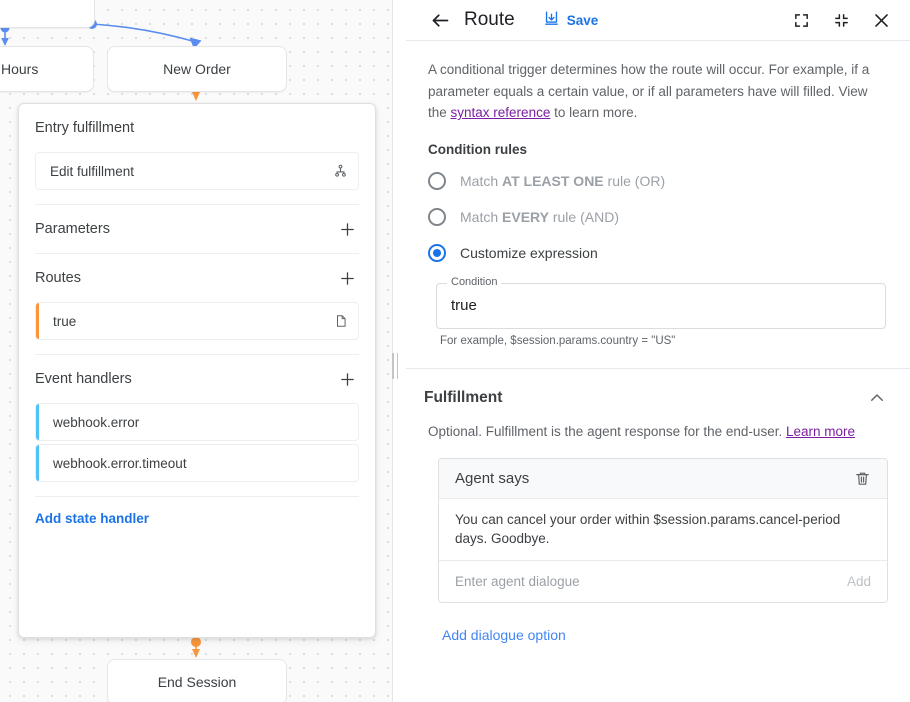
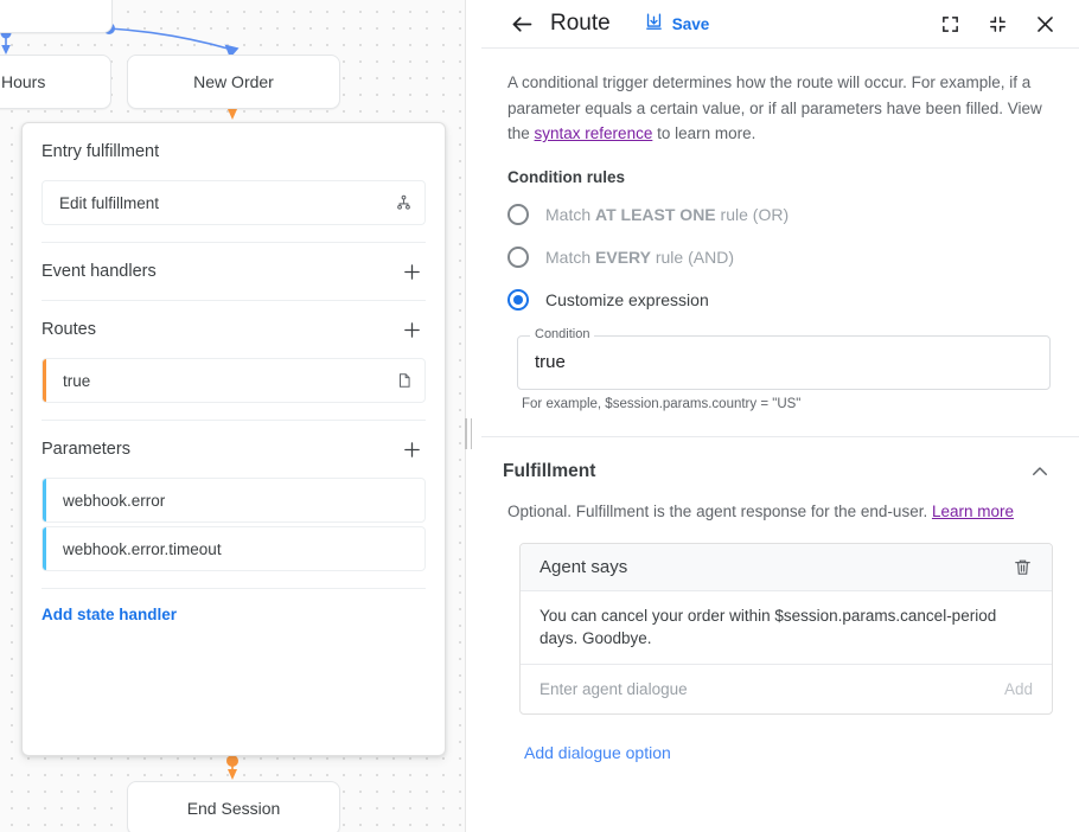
  Hours
  New Order
  End Session
  Entry fulfillment
  Edit fulfillment
- Parameters
+ Event handlers
  Routes
  true
- Event handlers
+ Parameters
  webhook.error
  webhook.error.timeout
  Add state handler
  Route
  Save
- A conditional trigger determines how the route will occur. For example, if a parameter equals a certain value, or if all parameters have will filled. View the syntax reference to learn more.
+ A conditional trigger determines how the route will occur. For example, if a parameter equals a certain value, or if all parameters have been filled. View the syntax reference to learn more.
  Condition rules
  Match AT LEAST ONE rule (OR)
  Match EVERY rule (AND)
  Customize expression
  Condition
  true
  For example, $session.params.country = "US"
  Fulfillment
  Optional. Fulfillment is the agent response for the end-user. Learn more
  Agent says
  You can cancel your order within $session.params.cancel-period days. Goodbye.
  Enter agent dialogue
  Add
  Add dialogue option
